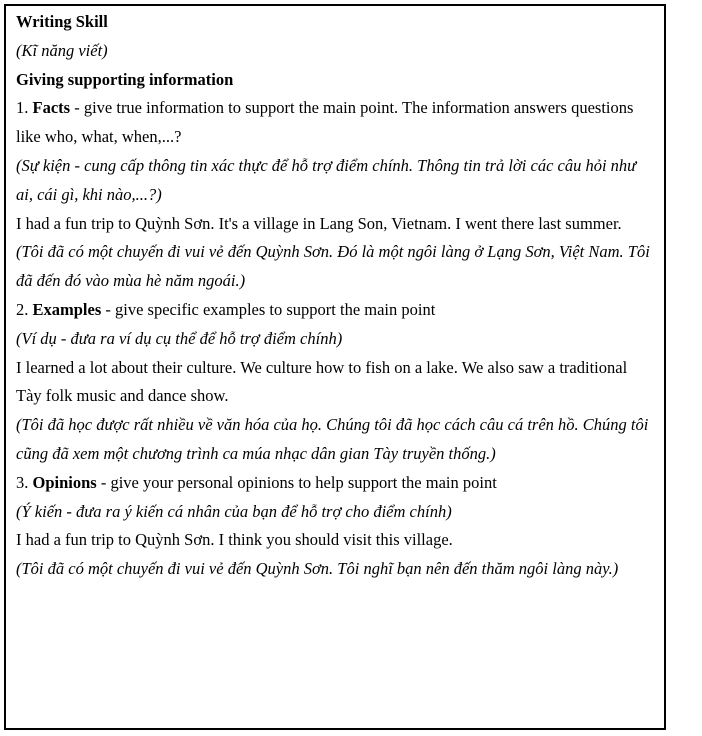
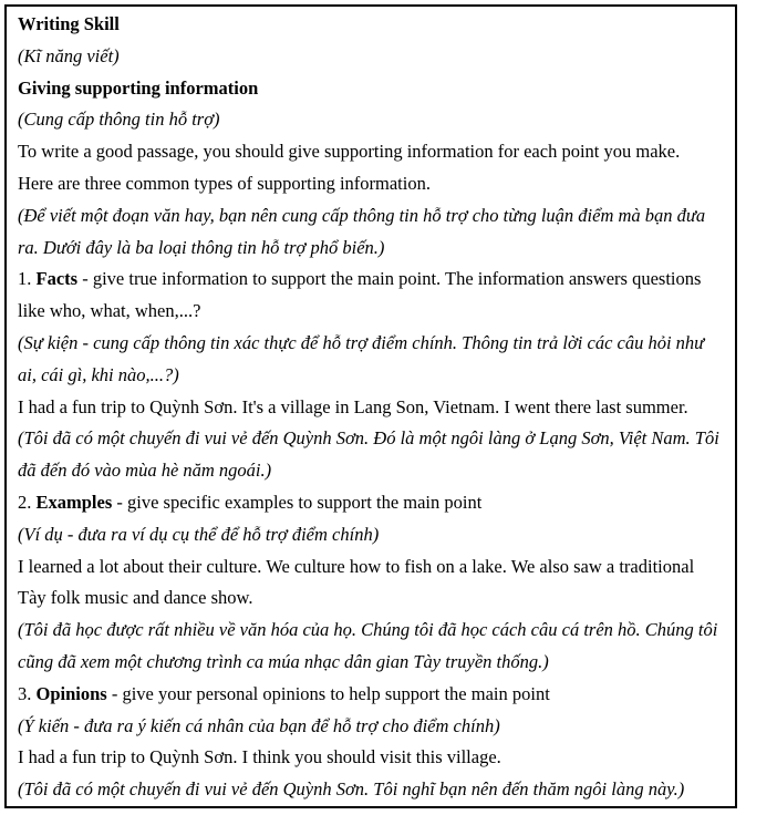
  Writing Skill
  (Kĩ năng viết)
  Giving supporting information
+ (Cung cấp thông tin hỗ trợ)
+ To write a good passage, you should give supporting information for each point you make. Here are three common types of supporting information.
+ (Để viết một đoạn văn hay, bạn nên cung cấp thông tin hỗ trợ cho từng luận điểm mà bạn đưa ra. Dưới đây là ba loại thông tin hỗ trợ phổ biến.)
  1. Facts - give true information to support the main point. The information answers questions like who, what, when,...?
  (Sự kiện - cung cấp thông tin xác thực để hỗ trợ điểm chính. Thông tin trả lời các câu hỏi như ai, cái gì, khi nào,...?)
  I had a fun trip to Quỳnh Sơn. It's a village in Lang Son, Vietnam. I went there last summer.
  (Tôi đã có một chuyến đi vui vẻ đến Quỳnh Sơn. Đó là một ngôi làng ở Lạng Sơn, Việt Nam. Tôi đã đến đó vào mùa hè năm ngoái.)
  2. Examples - give specific examples to support the main point
  (Ví dụ - đưa ra ví dụ cụ thể để hỗ trợ điểm chính)
  I learned a lot about their culture. We culture how to fish on a lake. We also saw a traditional Tày folk music and dance show.
  (Tôi đã học được rất nhiều về văn hóa của họ. Chúng tôi đã học cách câu cá trên hồ. Chúng tôi cũng đã xem một chương trình ca múa nhạc dân gian Tày truyền thống.)
  3. Opinions - give your personal opinions to help support the main point
  (Ý kiến - đưa ra ý kiến cá nhân của bạn để hỗ trợ cho điểm chính)
  I had a fun trip to Quỳnh Sơn. I think you should visit this village.
  (Tôi đã có một chuyến đi vui vẻ đến Quỳnh Sơn. Tôi nghĩ bạn nên đến thăm ngôi làng này.)
